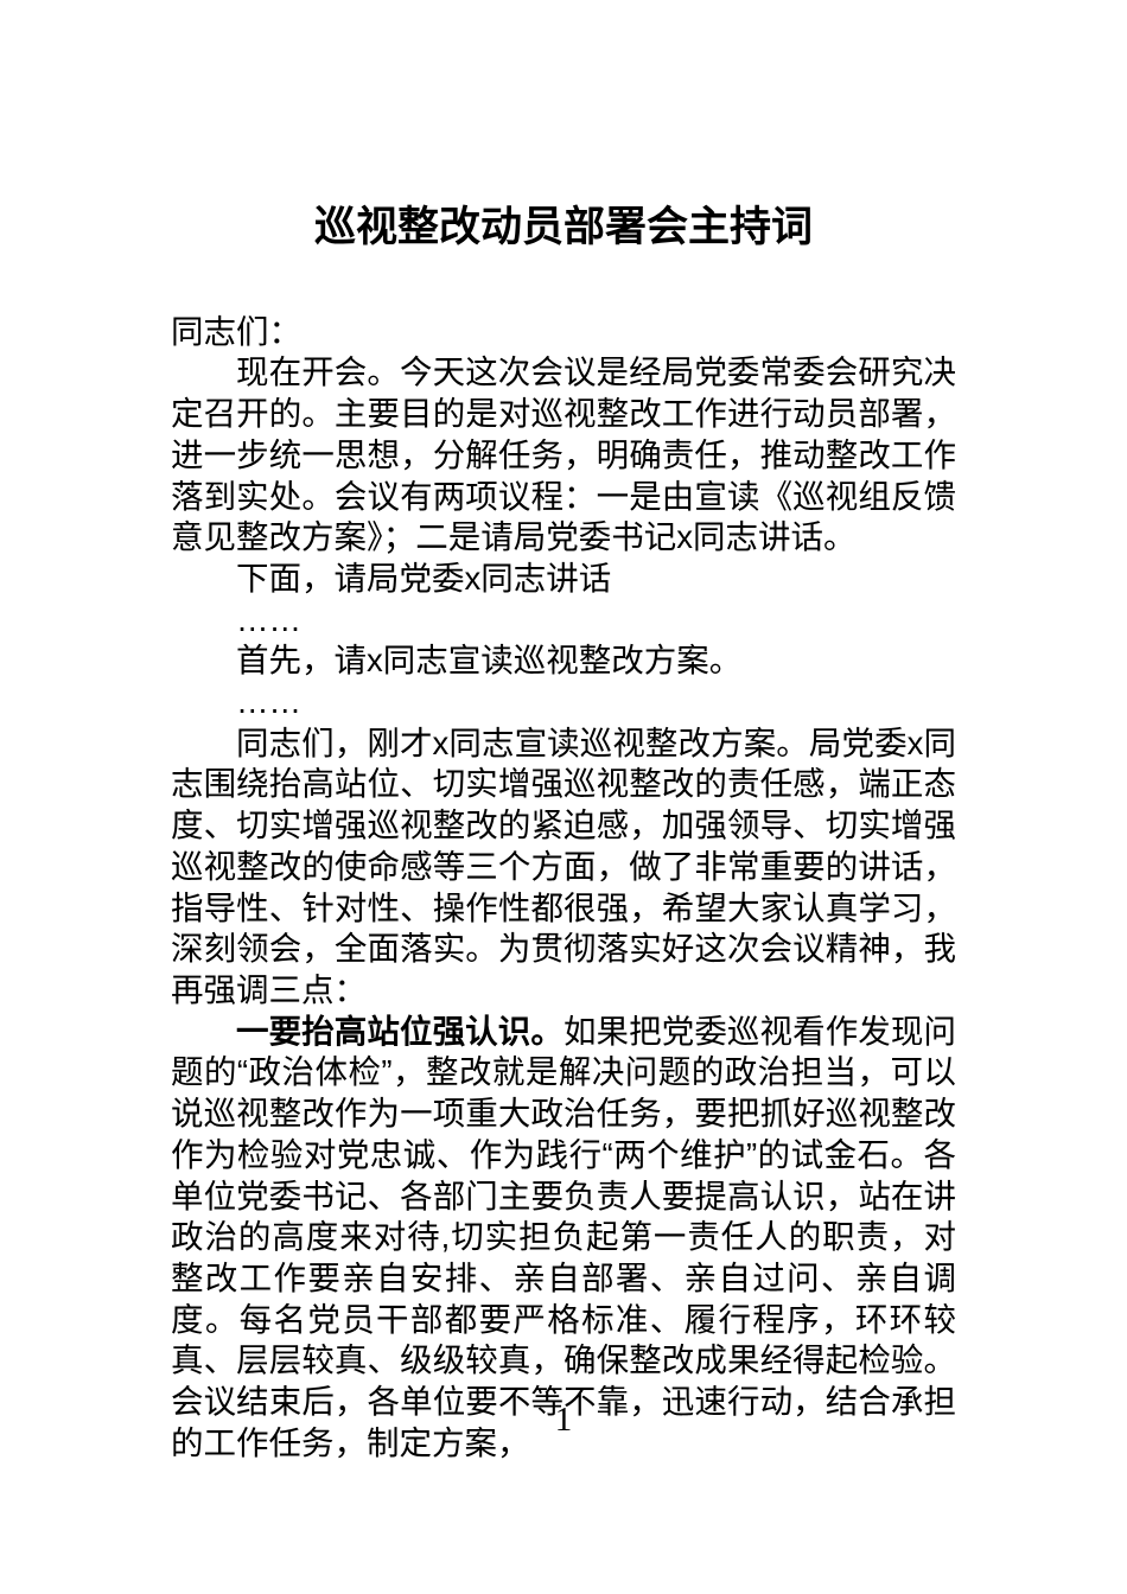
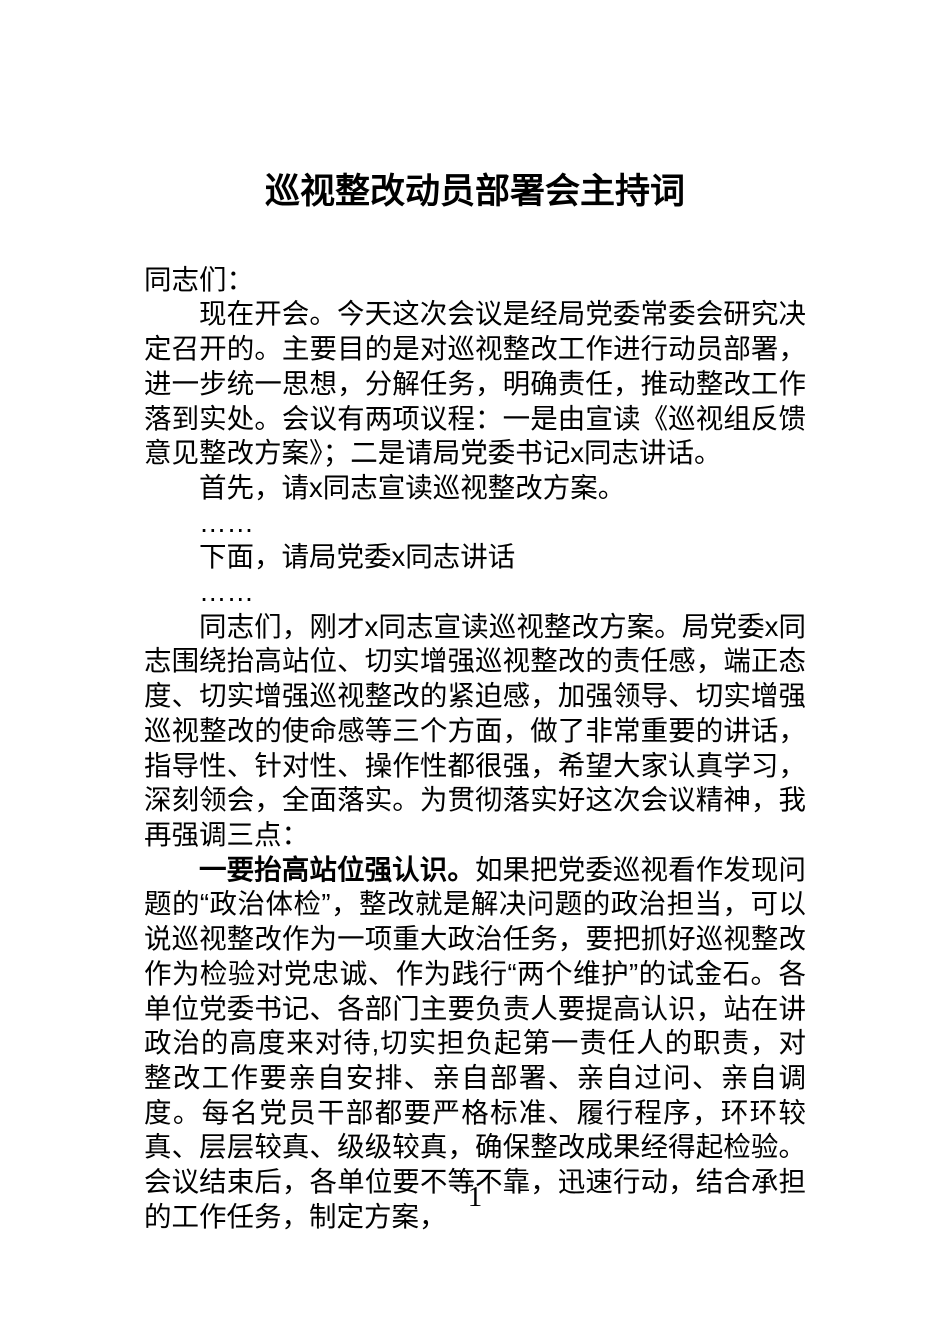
  巡视整改动员部署会主持词
  同志们：
  现在开会。今天这次会议是经局党委常委会研究决定召开的。主要目的是对巡视整改工作进行动员部署，进一步统一思想，分解任务，明确责任，推动整改工作落到实处。会议有两项议程：一是由宣读《巡视组反馈意见整改方案》；二是请局党委书记x同志讲话。
- 下面，请局党委x同志讲话
+ 首先，请x同志宣读巡视整改方案。
  ……
- 首先，请x同志宣读巡视整改方案。
+ 下面，请局党委x同志讲话
  ……
  同志们，刚才x同志宣读巡视整改方案。局党委x同志围绕抬高站位、切实增强巡视整改的责任感，端正态度、切实增强巡视整改的紧迫感，加强领导、切实增强巡视整改的使命感等三个方面，做了非常重要的讲话，指导性、针对性、操作性都很强，希望大家认真学习，深刻领会，全面落实。为贯彻落实好这次会议精神，我再强调三点：
  一要抬高站位强认识。如果把党委巡视看作发现问题的“政治体检”，整改就是解决问题的政治担当，可以说巡视整改作为一项重大政治任务，要把抓好巡视整改作为检验对党忠诚、作为践行“两个维护”的试金石。各单位党委书记、各部门主要负责人要提高认识，站在讲政治的高度来对待,切实担负起第一责任人的职责，对整改工作要亲自安排、亲自部署、亲自过问、亲自调度。每名党员干部都要严格标准、履行程序，环环较真、层层较真、级级较真，确保整改成果经得起检验。会议结束后，各单位要不等不靠，迅速行动，结合承担的工作任务，制定方案，
  1
